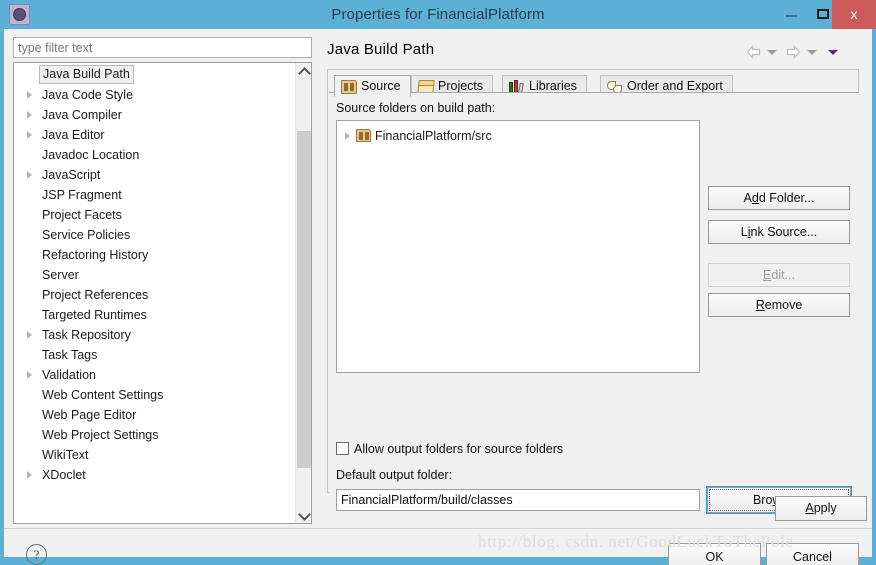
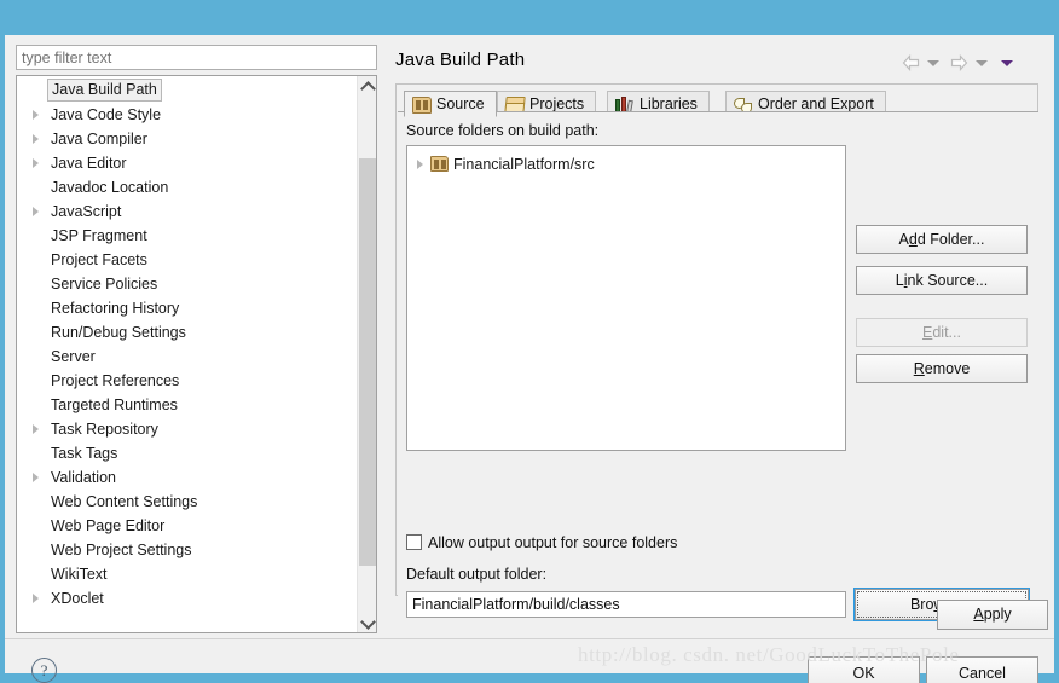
- Properties for FinancialPlatform
- x
  type filter text
  Java Build Path
  Java Code Style
  Java Compiler
  Java Editor
  Javadoc Location
  JavaScript
  JSP Fragment
  Project Facets
  Service Policies
  Refactoring History
+ Run/Debug Settings
  Server
  Project References
  Targeted Runtimes
  Task Repository
  Task Tags
  Validation
  Web Content Settings
  Web Page Editor
  Web Project Settings
  WikiText
  XDoclet
  Java Build Path
  Source
  Projects
  Libraries
  Order and Export
  Source folders on build path:
  FinancialPlatform/src
  Add Folder...
  Link Source...
  Edit...
  Remove
- Allow output folders for source folders
+ Allow output output for source folders
  Default output folder:
  FinancialPlatform/build/classes
  Apply
  ?
  OK
  Cancel
  http://blog. csdn. net/GoodLuckToThePole
